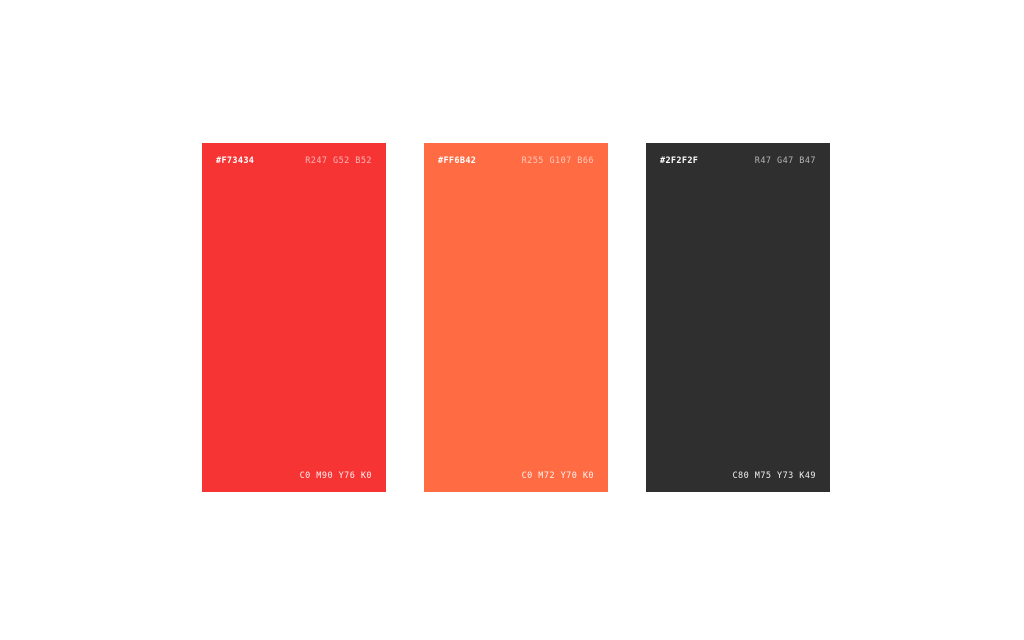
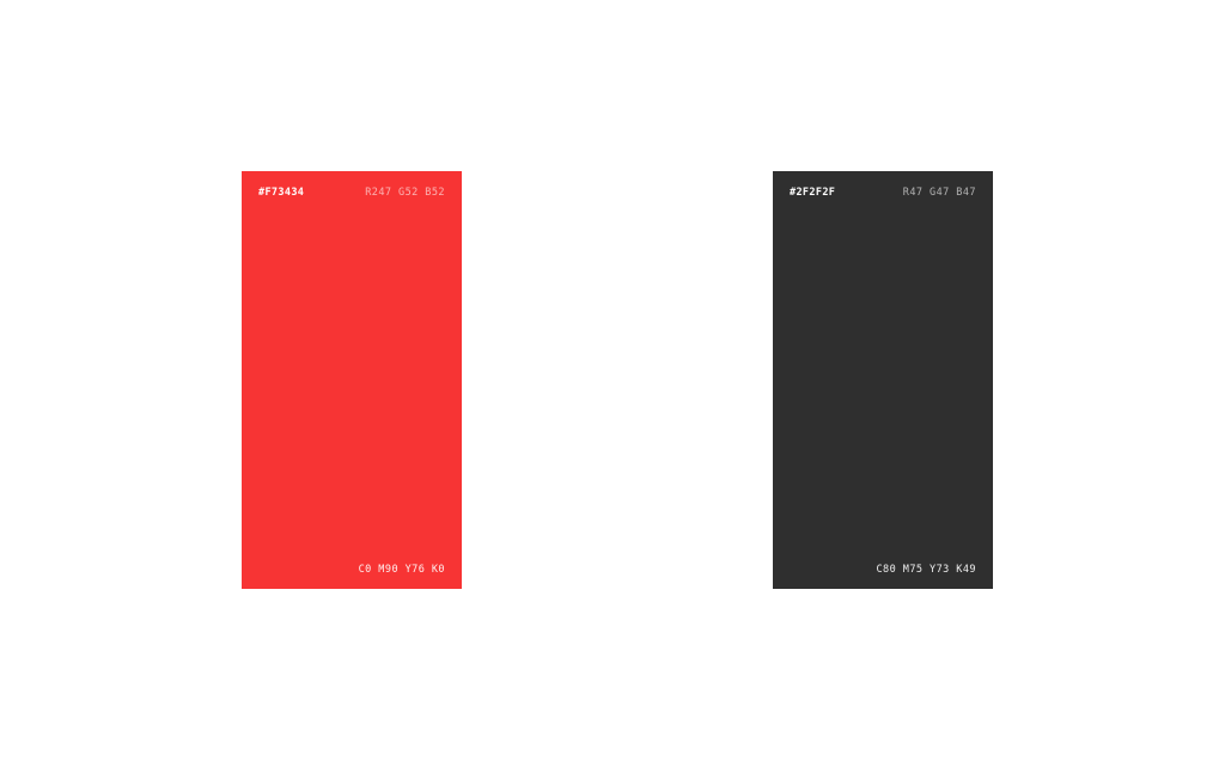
  #F73434
  R247 G52 B52
  C0 M90 Y76 K0
- #FF6B42
- R255 G107 B66
- C0 M72 Y70 K0
  #2F2F2F
  R47 G47 B47
  C80 M75 Y73 K49
